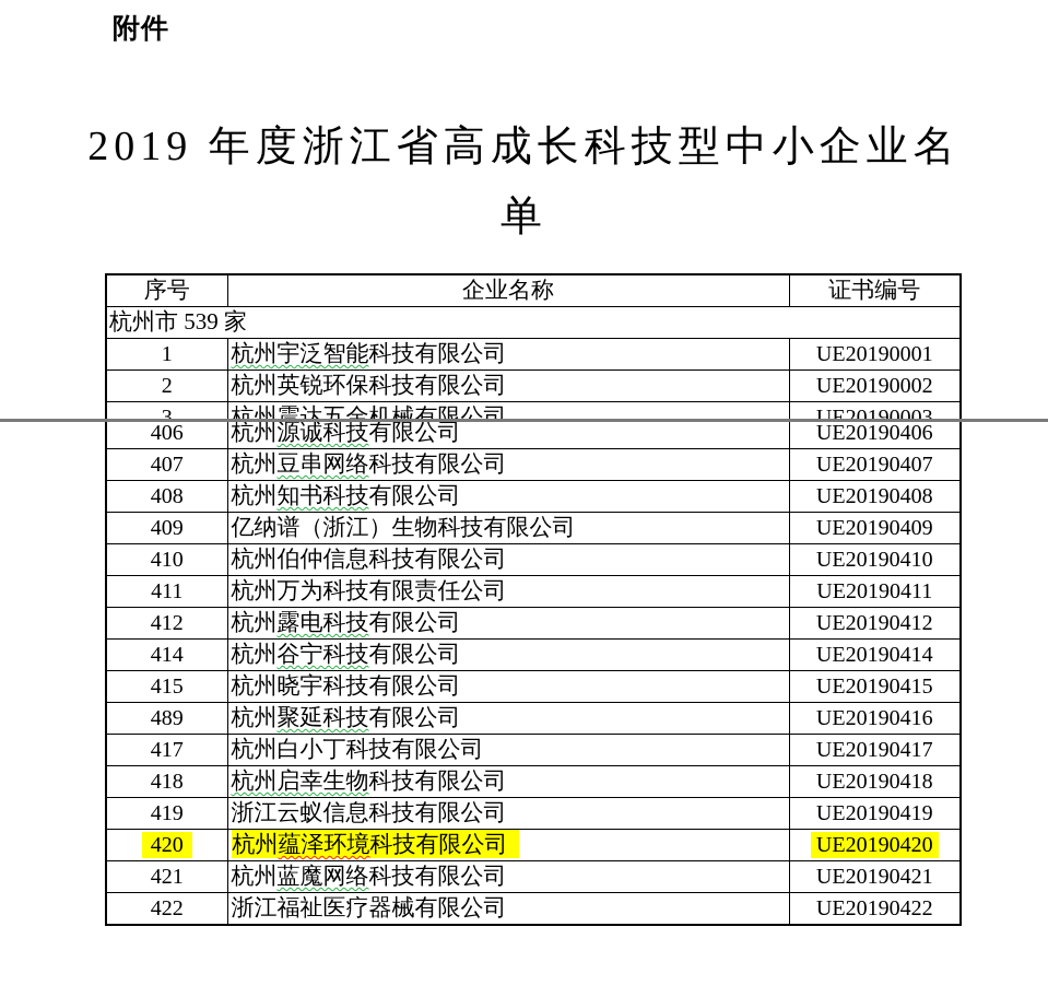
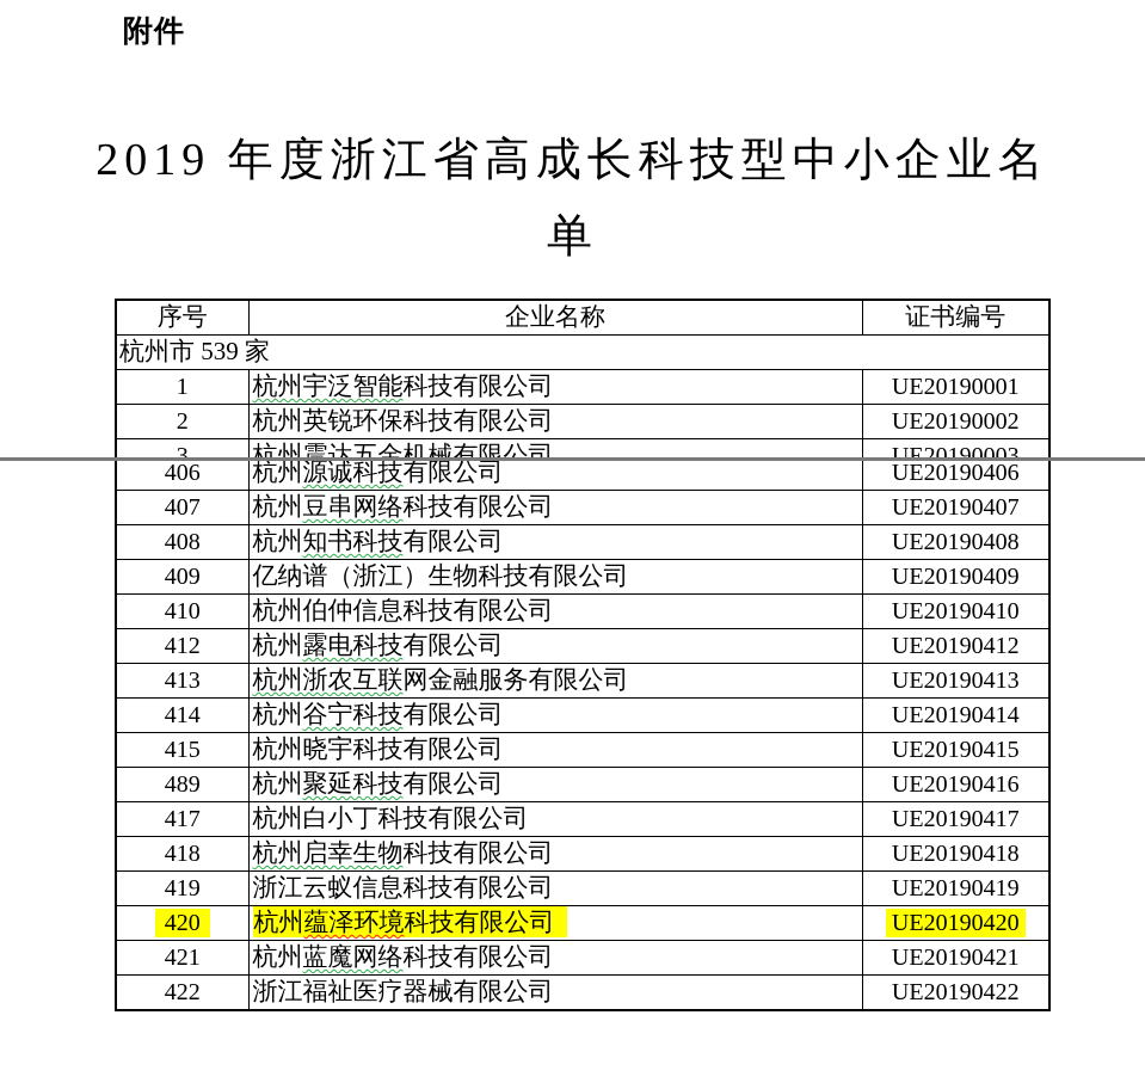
  附件
  2019 年度浙江省高成长科技型中小企业名
  单
  序号	企业名称	证书编号
  杭州市 539 家
  1	杭州宇泛智能科技有限公司	UE20190001
  2	杭州英锐环保科技有限公司	UE20190002
  3	杭州震达五金机械有限公司	UE20190003
  406	杭州源诚科技有限公司	UE20190406
  407	杭州豆串网络科技有限公司	UE20190407
  408	杭州知书科技有限公司	UE20190408
  409	亿纳谱（浙江）生物科技有限公司	UE20190409
  410	杭州伯仲信息科技有限公司	UE20190410
- 411	杭州万为科技有限责任公司	UE20190411
  412	杭州露电科技有限公司	UE20190412
+ 413	杭州浙农互联网金融服务有限公司	UE20190413
  414	杭州谷宁科技有限公司	UE20190414
  415	杭州晓宇科技有限公司	UE20190415
  489	杭州聚延科技有限公司	UE20190416
  417	杭州白小丁科技有限公司	UE20190417
  418	杭州启幸生物科技有限公司	UE20190418
  419	浙江云蚁信息科技有限公司	UE20190419
  420	杭州蕴泽环境科技有限公司	UE20190420
  421	杭州蓝魔网络科技有限公司	UE20190421
  422	浙江福祉医疗器械有限公司	UE20190422
